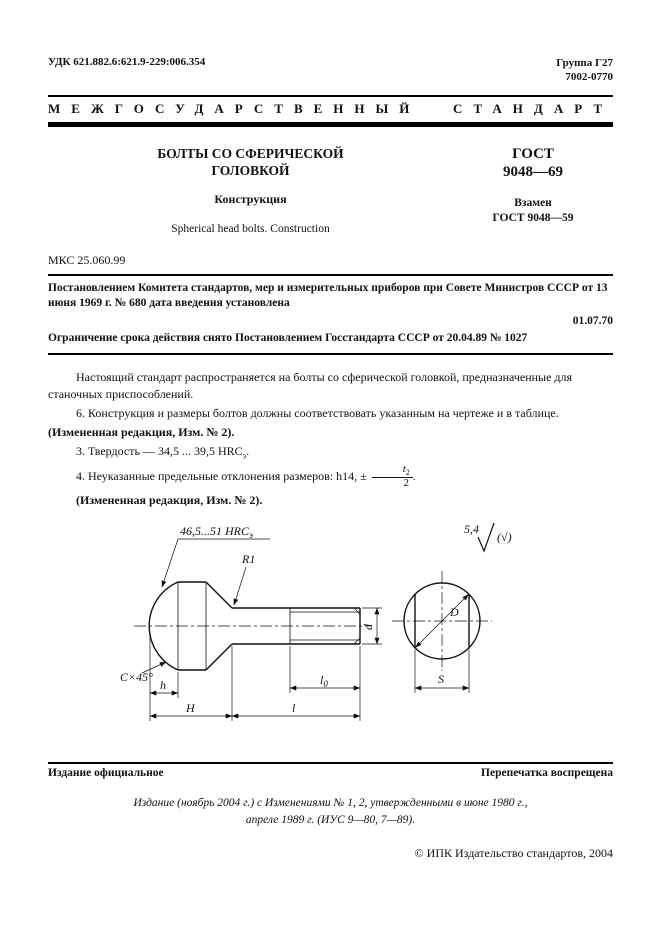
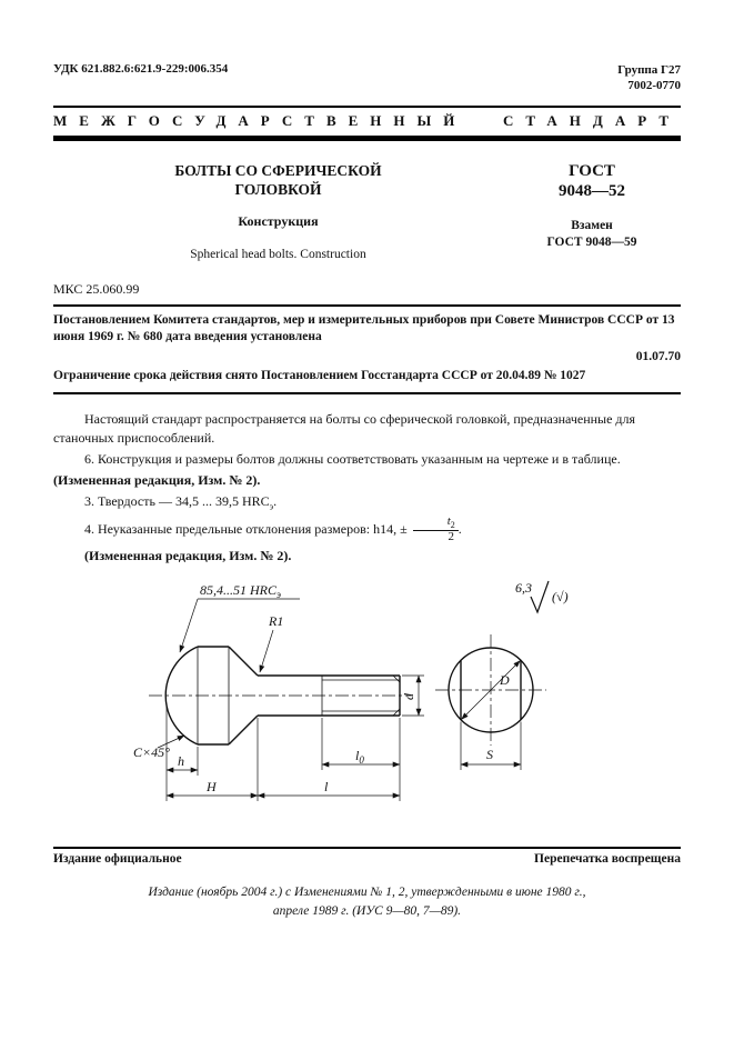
  УДК 621.882.6:621.9-229:006.354
  Группа Г27
  7002-0770
  МЕЖГОСУДАРСТВЕННЫЙ
  СТАНДАРТ
  БОЛТЫ СО СФЕРИЧЕСКОЙ
  ГОЛОВКОЙ
  Конструкция
  Spherical head bolts. Construction
  ГОСТ
- 9048—69
+ 9048—52
  Взамен
  ГОСТ 9048—59
  МКС 25.060.99
  Постановлением Комитета стандартов, мер и измерительных приборов при Совете Министров СССР от 13 июня 1969 г. № 680 дата введения установлена
  01.07.70
  Ограничение срока действия снято Постановлением Госстандарта СССР от 20.04.89 № 1027
  Настоящий стандарт распространяется на болты со сферической головкой, предназначенные для станочных приспособлений.
  6. Конструкция и размеры болтов должны соответствовать указанным на чертеже и в таблице.
  (Измененная редакция, Изм. № 2).
  3. Твердость — 34,5 ... 39,5 HRCэ.
  4. Неуказанные предельные отклонения размеров: h14, ±
  t2
  2
  .
  (Измененная редакция, Изм. № 2).
- 46,5...51 HRCэ
+ 85,4...51 HRCэ
  R1
  C×45°
  h
  H
  l0
  l
  D
  S
- 5,4
+ 6,3
  (√)
  Издание официальное
  Перепечатка воспрещена
  Издание (ноябрь 2004 г.) с Изменениями № 1, 2, утвержденными в июне 1980 г.,
  апреле 1989 г. (ИУС 9—80, 7—89).
- © ИПК Издательство стандартов, 2004
